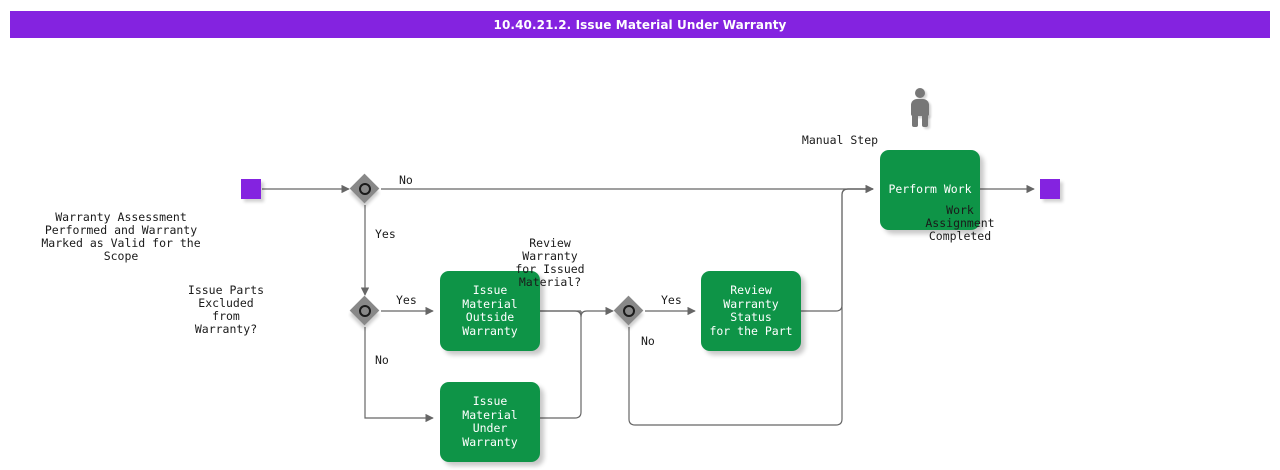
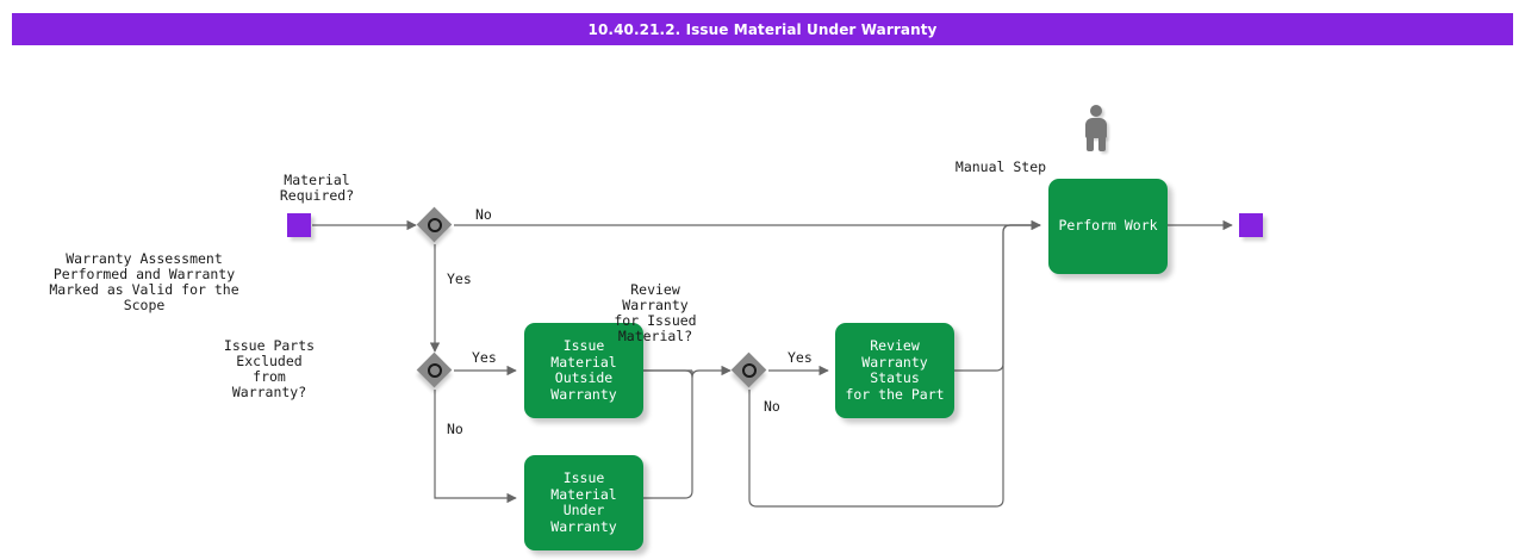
  10.40.21.2. Issue Material Under Warranty
  Warranty Assessment
  Performed and Warranty
  Marked as Valid for the
  Scope
+ Material
+ Required?
  No
  Yes
  Issue Parts
  Excluded
  from
  Warranty?
  Yes
  No
  Issue Material
  Outside
  Warranty
  Issue Material
  Under Warranty
  Review
  Warranty
  for Issued
  Material?
  Yes
  No
  Review
  Warranty Status
  for the Part
  Manual Step
  Perform Work
- Work
- Assignment
- Completed
